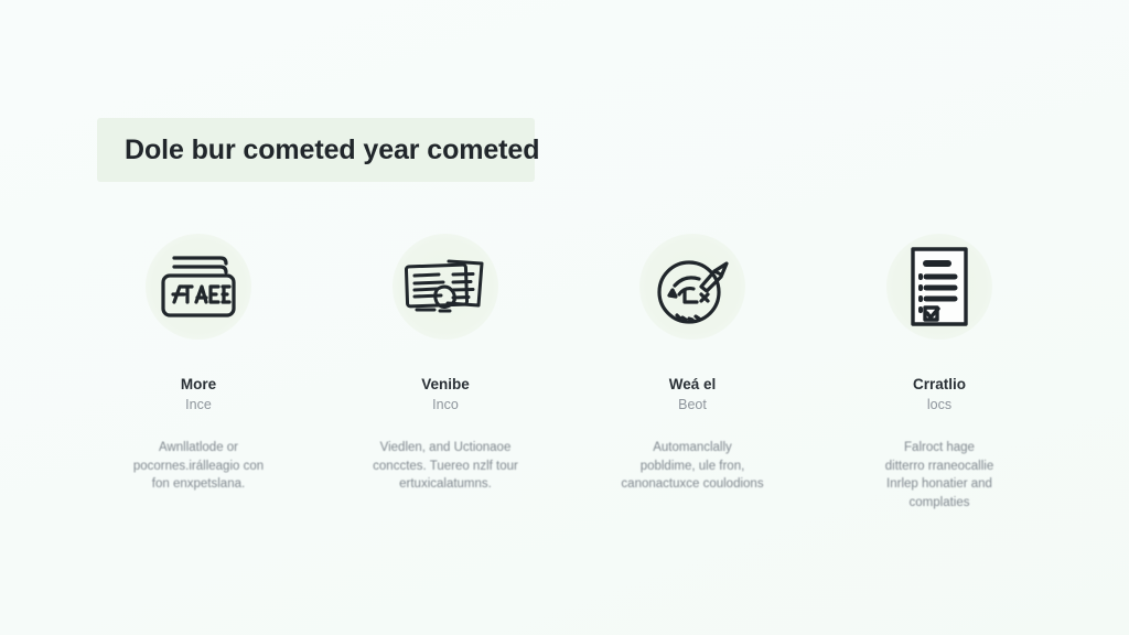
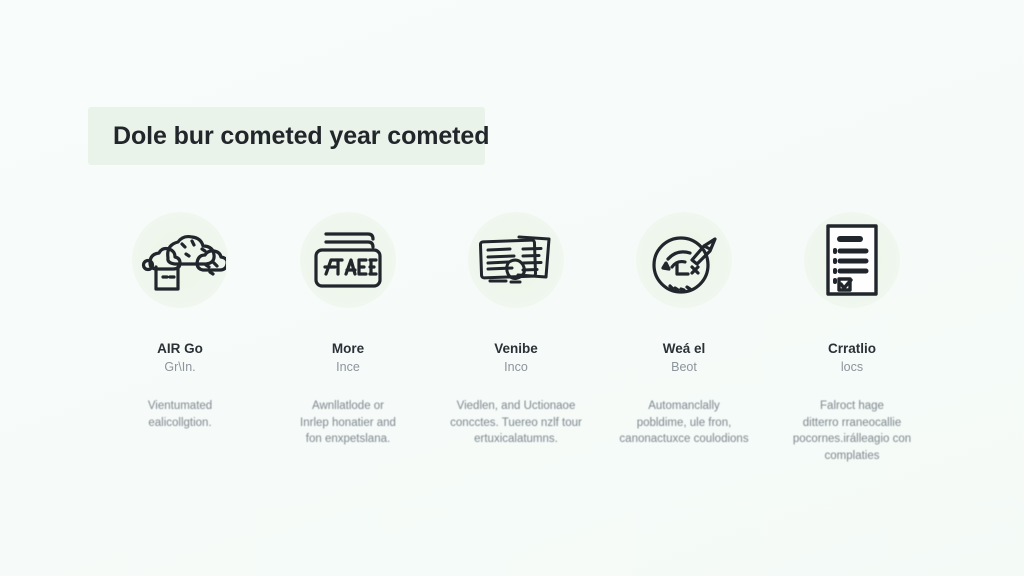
  Dole bur cometed year cometed
+ AIR Go
+ Gr\In.
+ Vientumated
+ ealicollgtion.
  More
  Ince
  Awnllatlode or
- pocornes.irálleagio con
+ Inrlep honatier and
  fon enxpetslana.
  Venibe
  Inco
  Viedlen, and Uctionaoe
  concctes. Tuereo nzlf tour
  ertuxicalatumns.
  Weá el
  Beot
  Automanclally
  pobldime, ule fron,
  canonactuxce coulodions
  Crratlio
  locs
  Falroct hage
  ditterro rraneocallie
- Inrlep honatier and
+ pocornes.irálleagio con
  complaties
